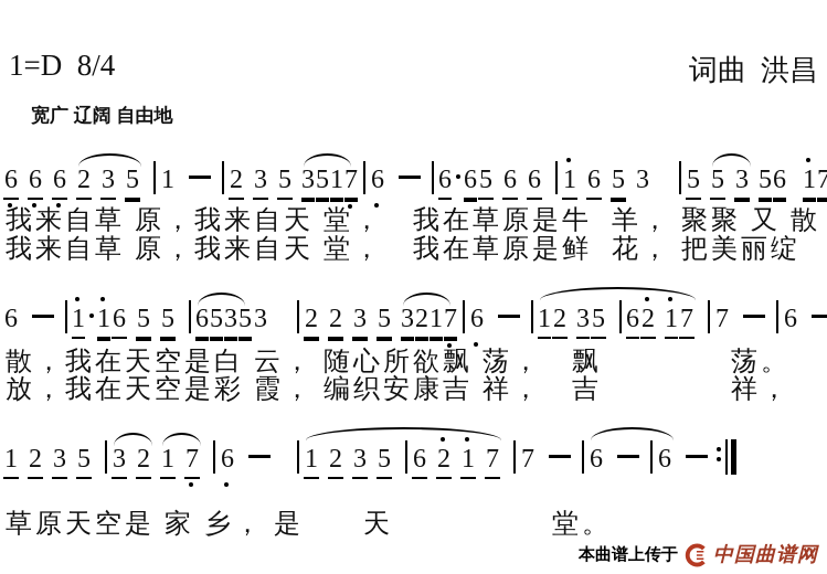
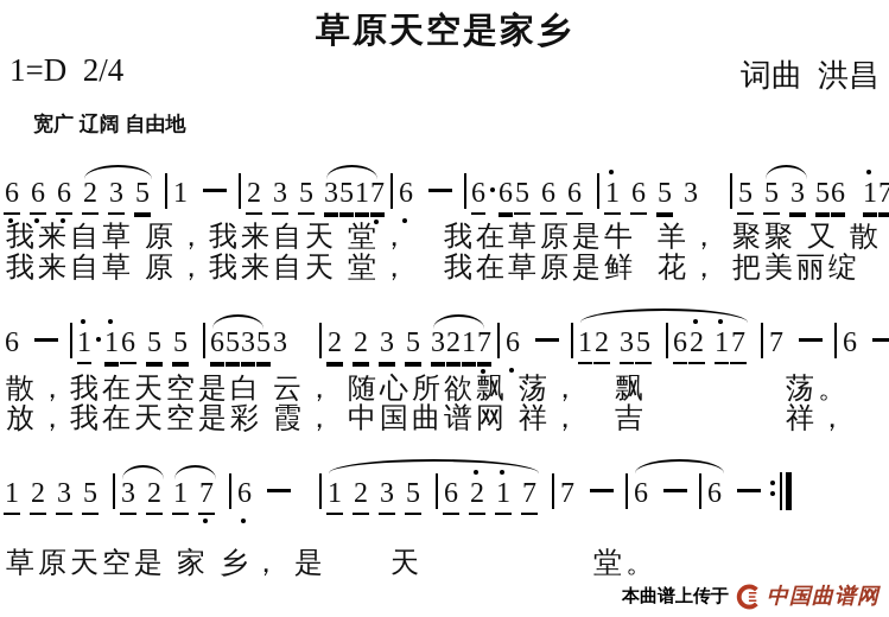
+ 草原天空是家乡
- 1=D 8/4
+ 1=D 2/4
  词曲 洪昌
  宽广 辽阔 自由地
  6 6 6 2 3 5 1 2 3 5 3517 6 6 65 6 6 1 6 5 3 5 5 3 56 17
  我来自草 原，我来自天 堂， 我在草原是牛 羊， 聚聚 又 散
  我来自草 原，我来自天 堂， 我在草原是鲜 花， 把美丽绽
  6 1 16 5 5 65353 2 2 3 5 3217 6 12 35 62 17 7 6
  散，我在天空是白 云， 随心所欲飘 荡， 飘 荡。
- 放，我在天空是彩 霞， 编织安康吉 祥， 吉 祥，
+ 放，我在天空是彩 霞， 中国曲谱网 祥， 吉 祥，
  1 2 3 5 3 2 1 7 6 1 2 3 5 6 2 1 7 7 6 6
  草原天空是 家 乡， 是 天 堂。
  本曲谱上传于
  中国曲谱网
